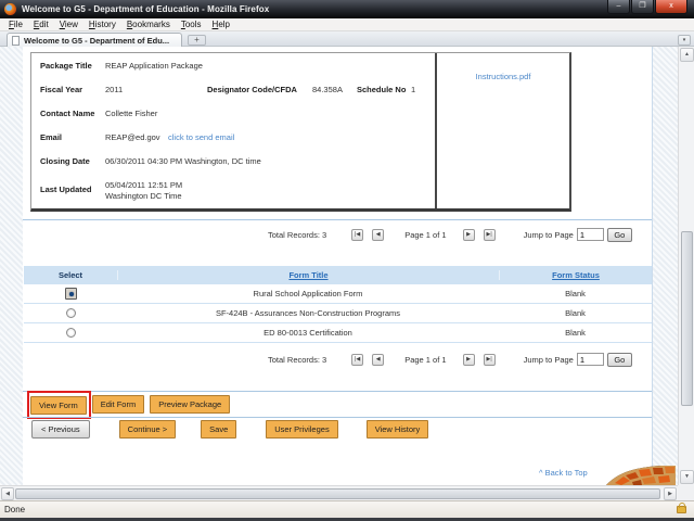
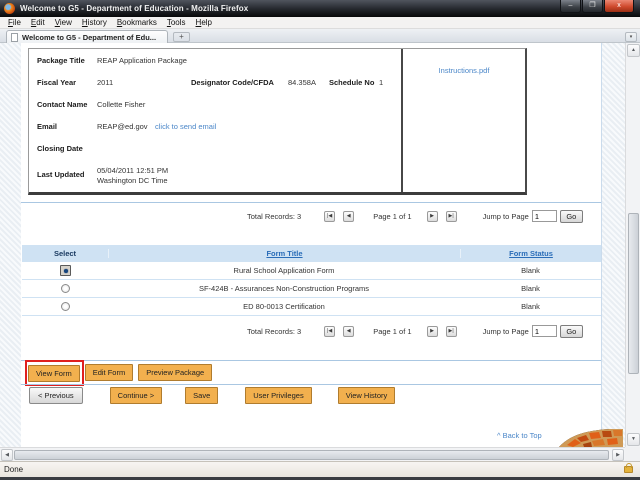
  Welcome to G5 - Department of Education - Mozilla Firefox
  File
  Edit
  View
  History
  Bookmarks
  Tools
  Help
  Welcome to G5 - Department of Edu...
  +
  Package Title
  REAP Application Package
  Fiscal Year
  2011
  Designator Code/CFDA
  84.358A
  Schedule No
  1
  Contact Name
  Collette Fisher
  Email
  REAP@ed.gov
  click to send email
  Closing Date
- 06/30/2011 04:30 PM Washington, DC time
  Last Updated
  05/04/2011 12:51 PM
  Washington DC Time
  Instructions.pdf
  Total Records: 3
  Page 1 of 1
  Jump to Page
  1
  Go
  Select
  Form Title
  Form Status
  Rural School Application Form
  Blank
  SF-424B - Assurances Non-Construction Programs
  Blank
  ED 80-0013 Certification
  Blank
  Total Records: 3
  Page 1 of 1
  Jump to Page
  1
  Go
  View Form
  Edit Form
  Preview Package
  < Previous
  Continue >
  Save
  User Privileges
  View History
  ^ Back to Top
  Done
